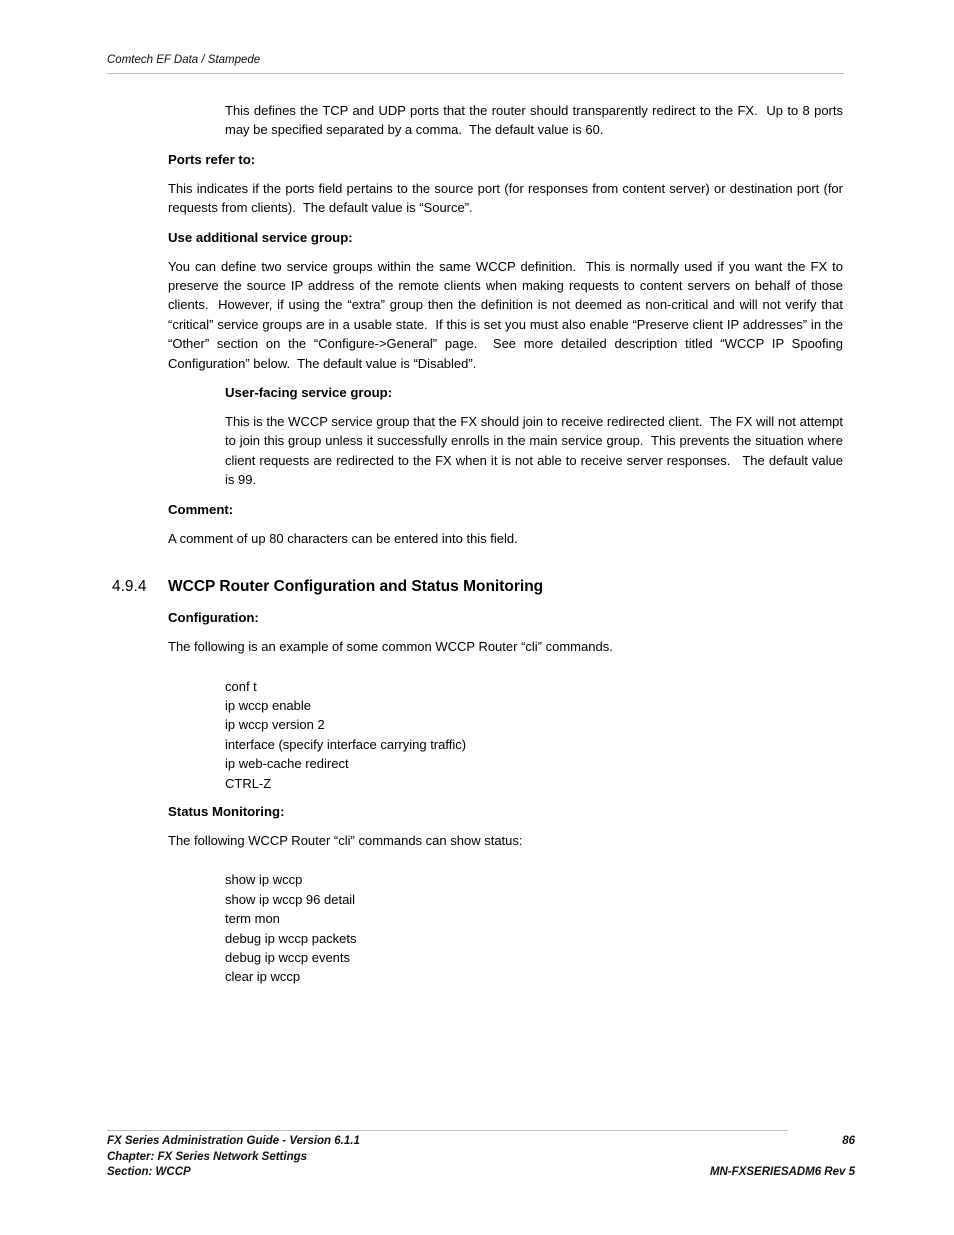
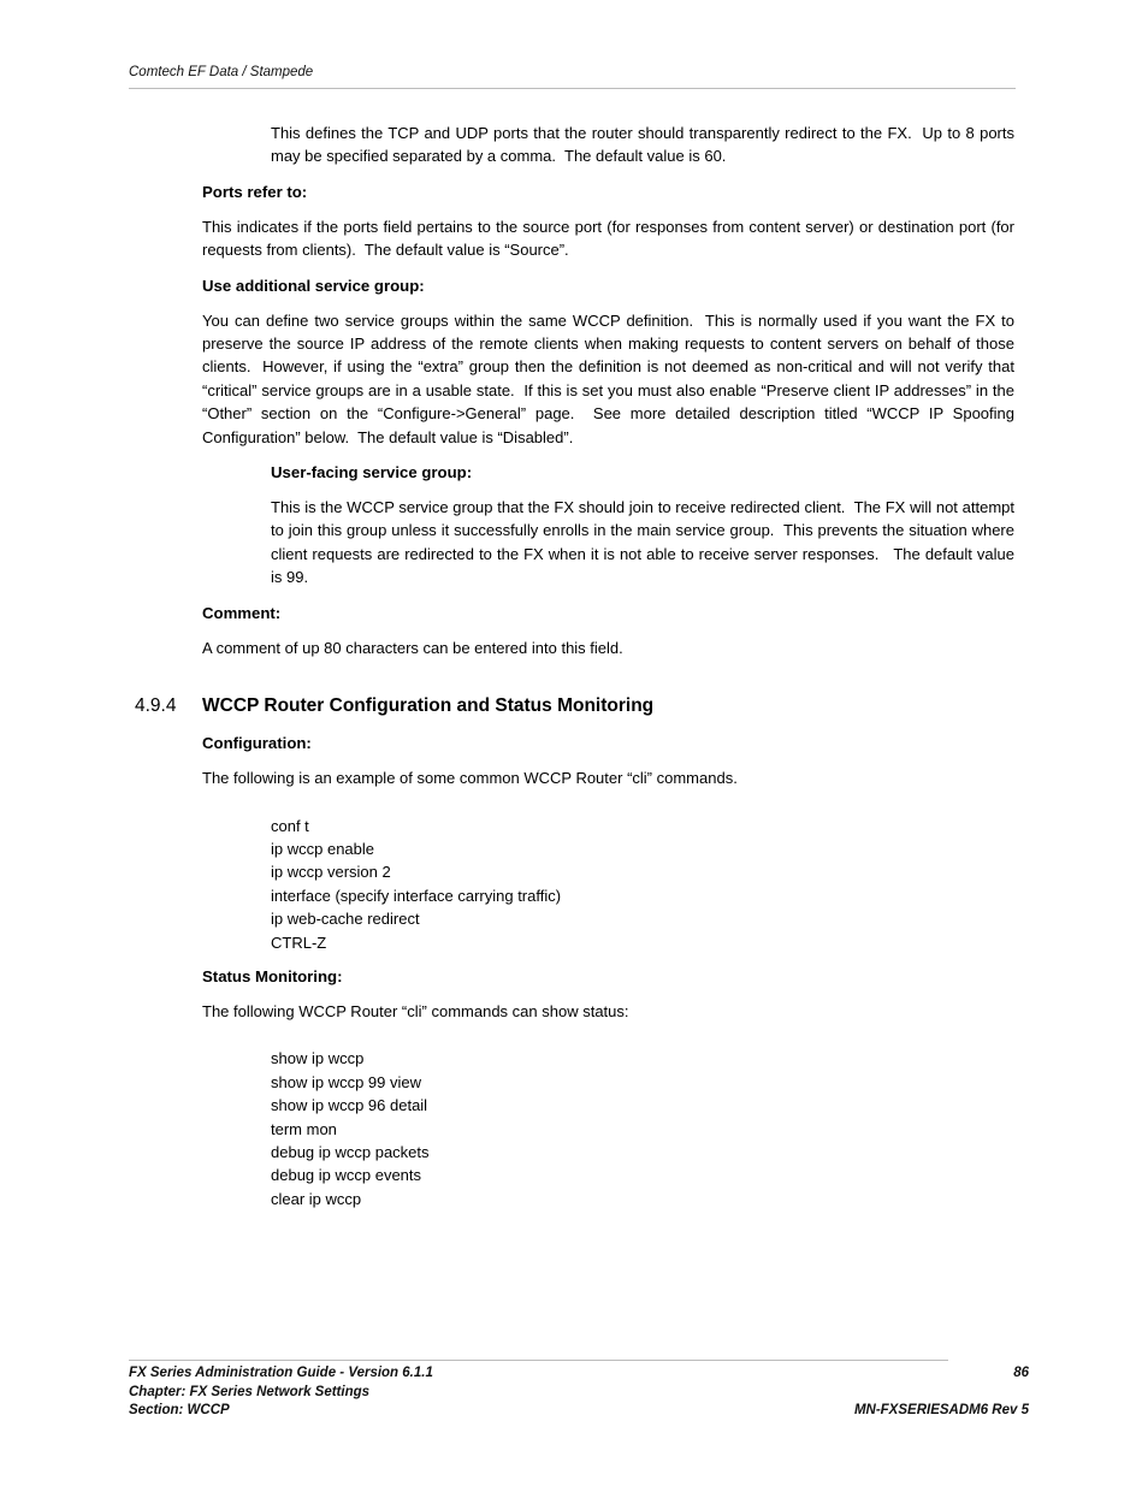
  Comtech EF Data / Stampede
  This defines the TCP and UDP ports that the router should transparently redirect to the FX. Up to 8 ports may be specified separated by a comma. The default value is 60.
  Ports refer to:
  This indicates if the ports field pertains to the source port (for responses from content server) or destination port (for requests from clients). The default value is “Source”.
  Use additional service group:
  You can define two service groups within the same WCCP definition. This is normally used if you want the FX to preserve the source IP address of the remote clients when making requests to content servers on behalf of those clients. However, if using the “extra” group then the definition is not deemed as non-critical and will not verify that “critical” service groups are in a usable state. If this is set you must also enable “Preserve client IP addresses” in the “Other” section on the “Configure->General” page. See more detailed description titled “WCCP IP Spoofing Configuration” below. The default value is “Disabled”.
  User-facing service group:
  This is the WCCP service group that the FX should join to receive redirected client. The FX will not attempt to join this group unless it successfully enrolls in the main service group. This prevents the situation where client requests are redirected to the FX when it is not able to receive server responses. The default value is 99.
  Comment:
  A comment of up 80 characters can be entered into this field.
  4.9.4
  WCCP Router Configuration and Status Monitoring
  Configuration:
  The following is an example of some common WCCP Router “cli” commands.
  conf t
  ip wccp enable
  ip wccp version 2
  interface (specify interface carrying traffic)
  ip web-cache redirect
  CTRL-Z
  Status Monitoring:
  The following WCCP Router “cli” commands can show status:
  show ip wccp
+ show ip wccp 99 view
  show ip wccp 96 detail
  term mon
  debug ip wccp packets
  debug ip wccp events
  clear ip wccp
  FX Series Administration Guide - Version 6.1.1
  86
  Chapter: FX Series Network Settings
  Section: WCCP
  MN-FXSERIESADM6 Rev 5
